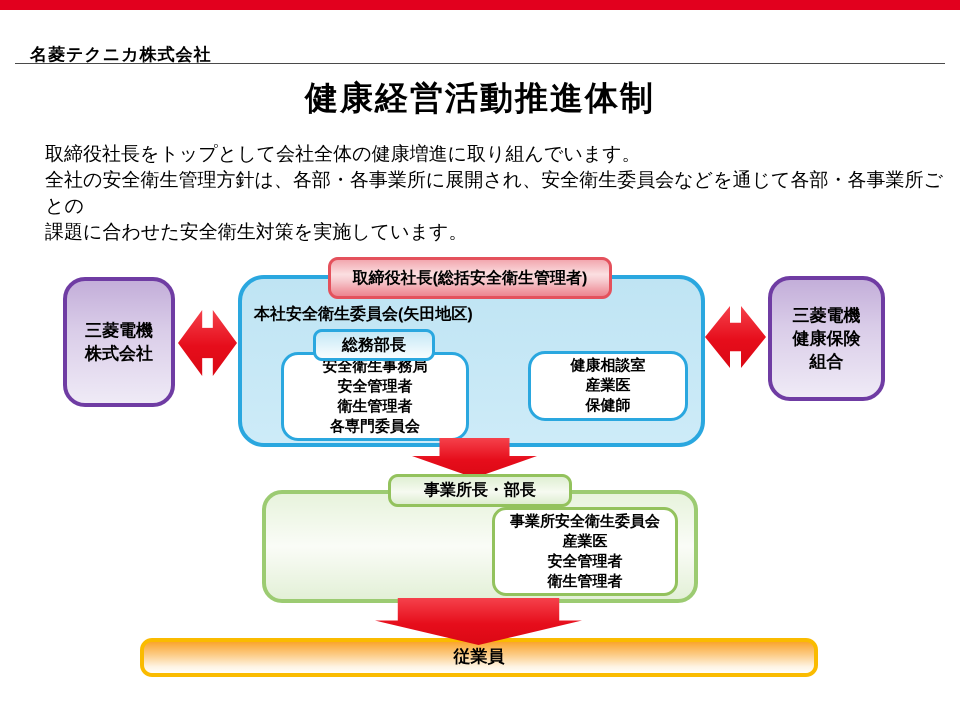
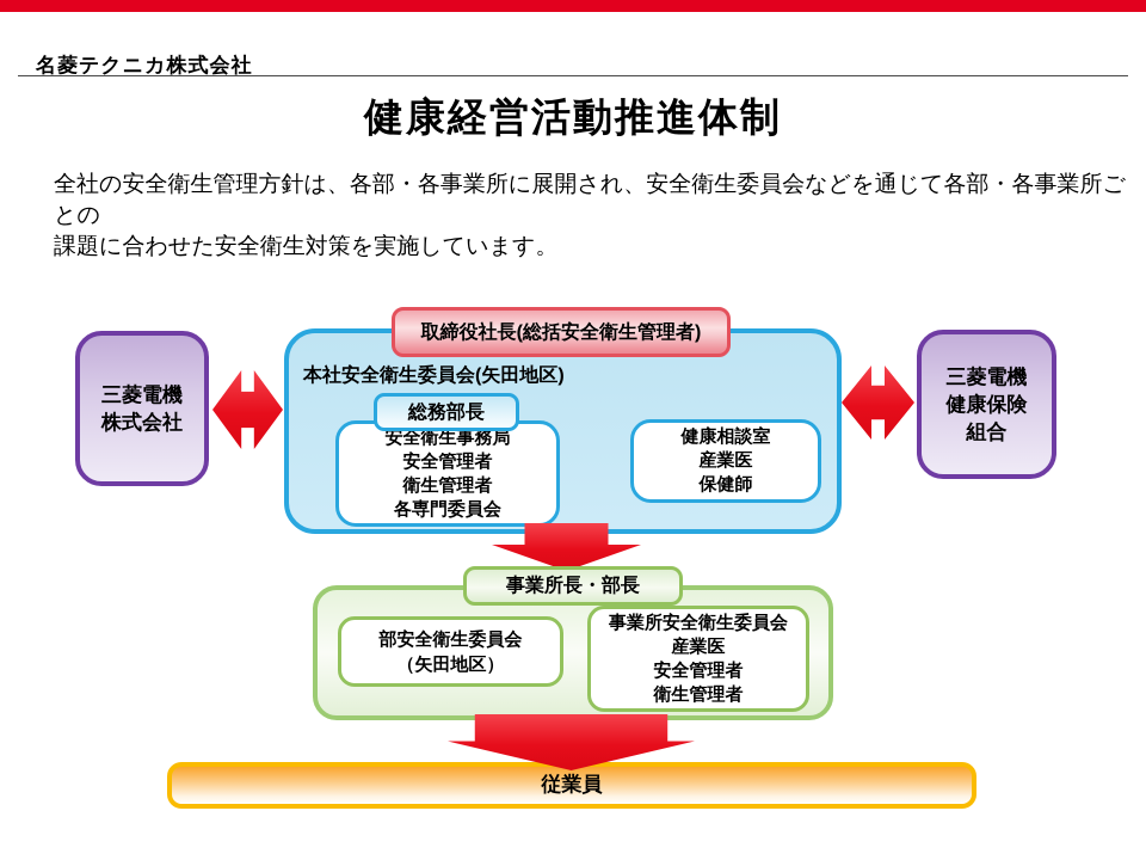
  名菱テクニカ株式会社
  健康経営活動推進体制
- 取締役社長をトップとして会社全体の健康増進に取り組んでいます。
  全社の安全衛生管理方針は、各部・各事業所に展開され、安全衛生委員会などを通じて各部・各事業所ごとの
  課題に合わせた安全衛生対策を実施しています。
  三菱電機
  株式会社
  取締役社長(総括安全衛生管理者)
  本社安全衛生委員会(矢田地区)
  総務部長
  安全衛生事務局
  安全管理者
  衛生管理者
  各専門委員会
  健康相談室
  産業医
  保健師
  三菱電機
  健康保険
  組合
  事業所長・部長
+ 部安全衛生委員会
+ （矢田地区）
  事業所安全衛生委員会
  産業医
  安全管理者
  衛生管理者
  従業員
